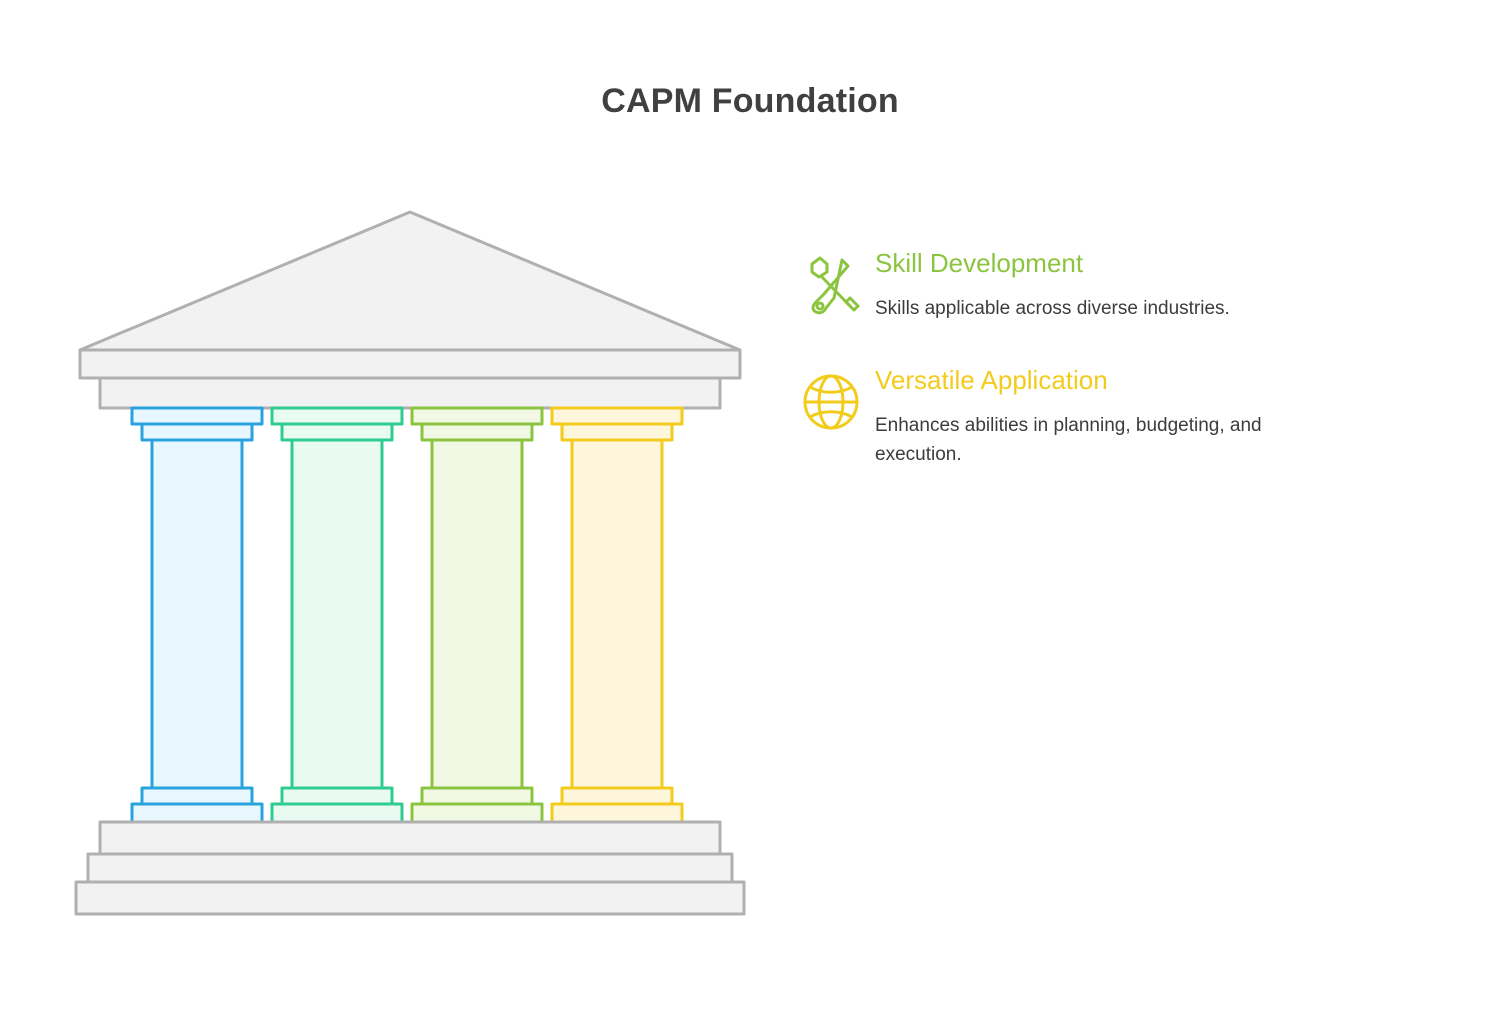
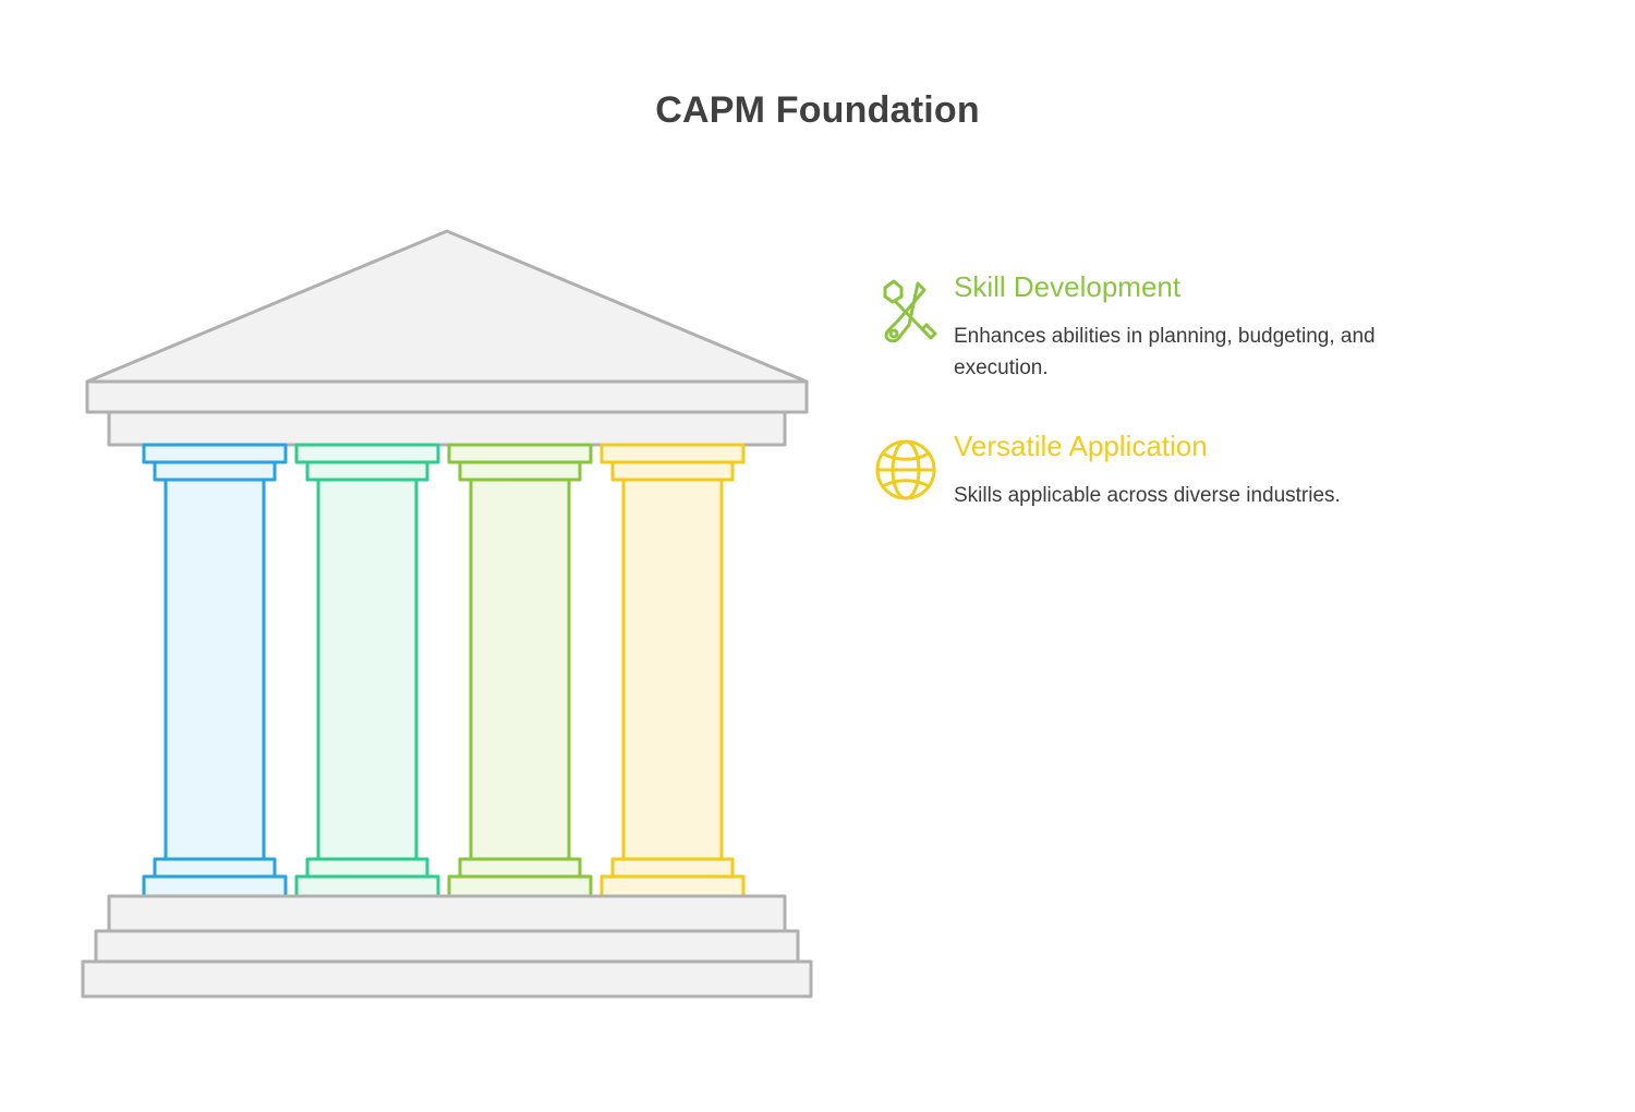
  CAPM Foundation
  Skill Development
- Skills applicable across diverse industries.
+ Enhances abilities in planning, budgeting, and execution.
  Versatile Application
- Enhances abilities in planning, budgeting, and execution.
+ Skills applicable across diverse industries.
